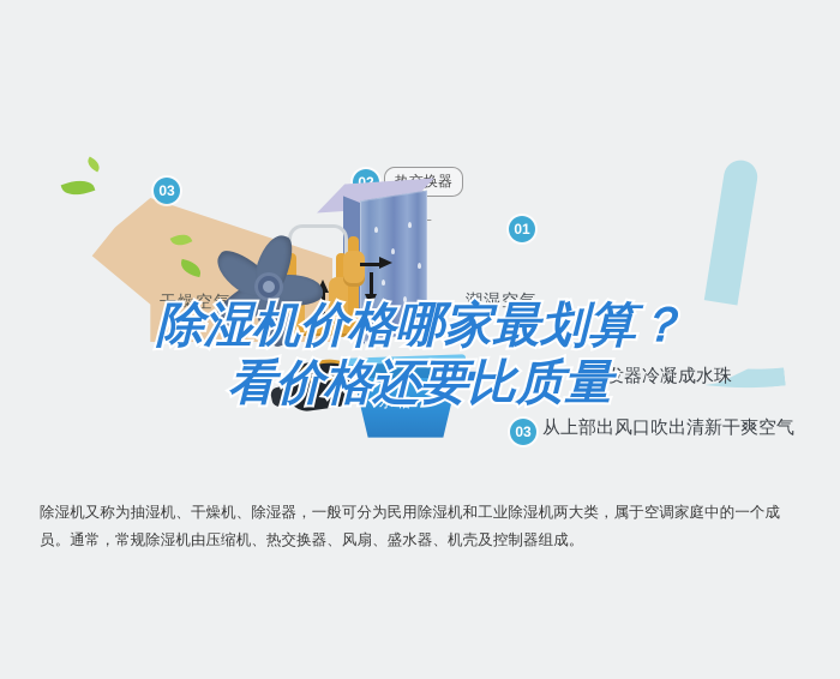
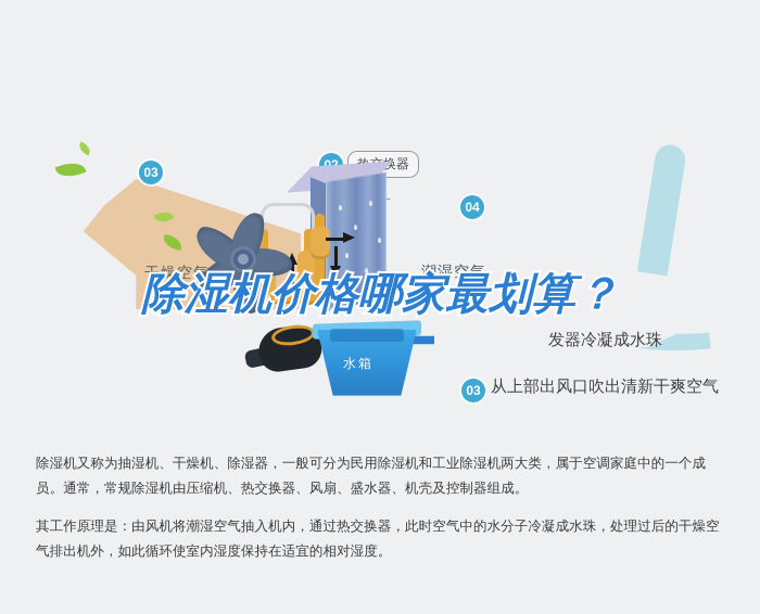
  干燥空气
  03
- 01
+ 04
  潮湿空气
  水箱
  发器冷凝成水珠
  03 从上部出风口吹出清新干爽空气
  除湿机价格哪家最划算？
- 看价格还要比质量
  除湿机又称为抽湿机、干燥机、除湿器，一般可分为民用除湿机和工业除湿机两大类，属于空调家庭中的一个成员。通常，常规除湿机由压缩机、热交换器、风扇、盛水器、机壳及控制器组成。
+ 其工作原理是：由风机将潮湿空气抽入机内，通过热交换器，此时空气中的水分子冷凝成水珠，处理过后的干燥空气排出机外，如此循环使室内湿度保持在适宜的相对湿度。
